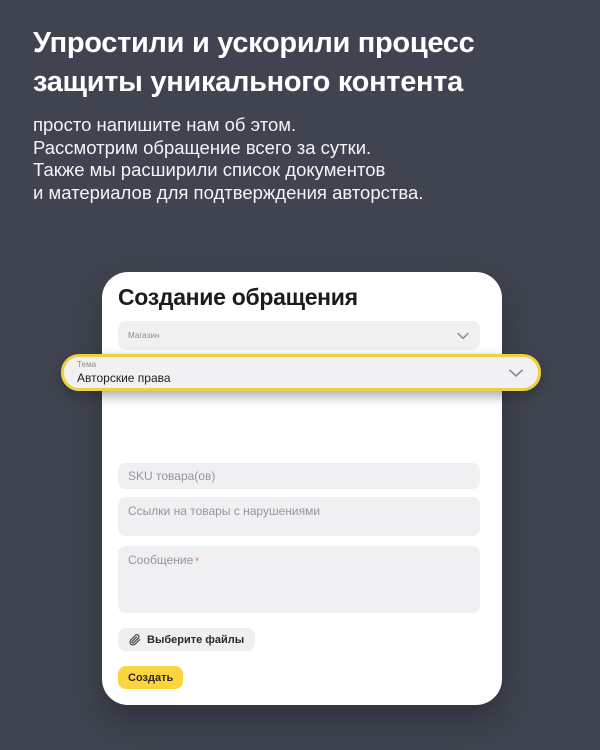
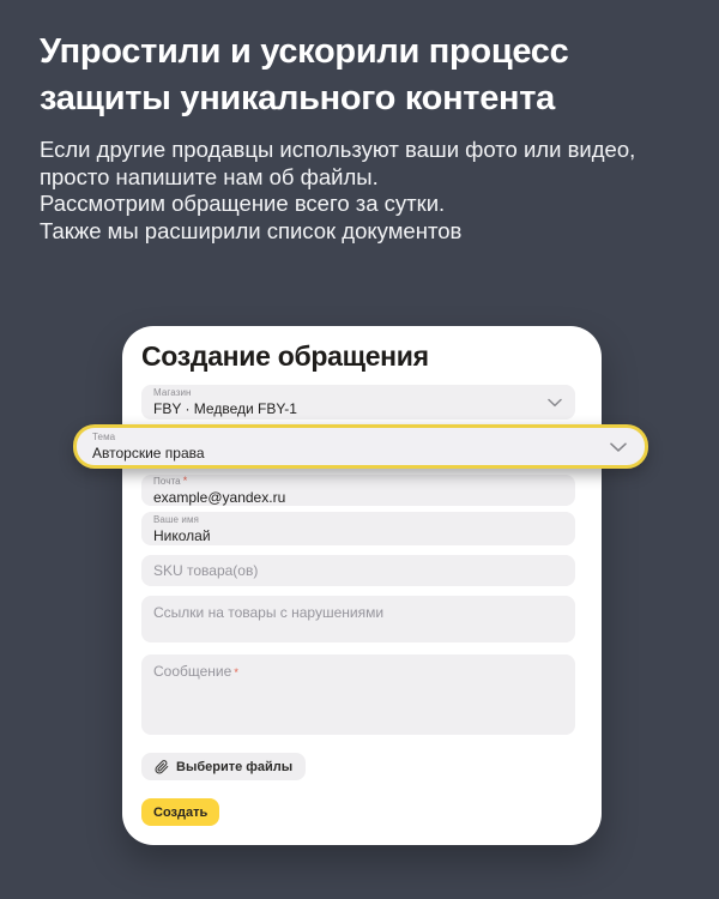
  Упростили и ускорили процесс
  защиты уникального контента
+ Если другие продавцы используют ваши фото или видео,
- просто напишите нам об этом.
+ просто напишите нам об файлы.
  Рассмотрим обращение всего за сутки.
  Также мы расширили список документов
- и материалов для подтверждения авторства.
  Создание обращения
  Магазин
+ FBY · Медведи FBY-1
+ Почта *
+ example@yandex.ru
+ Ваше имя
+ Николай
  SKU товара(ов)
  Ссылки на товары с нарушениями
  Сообщение *
  Выберите файлы
  Создать
  Тема
  Авторские права
